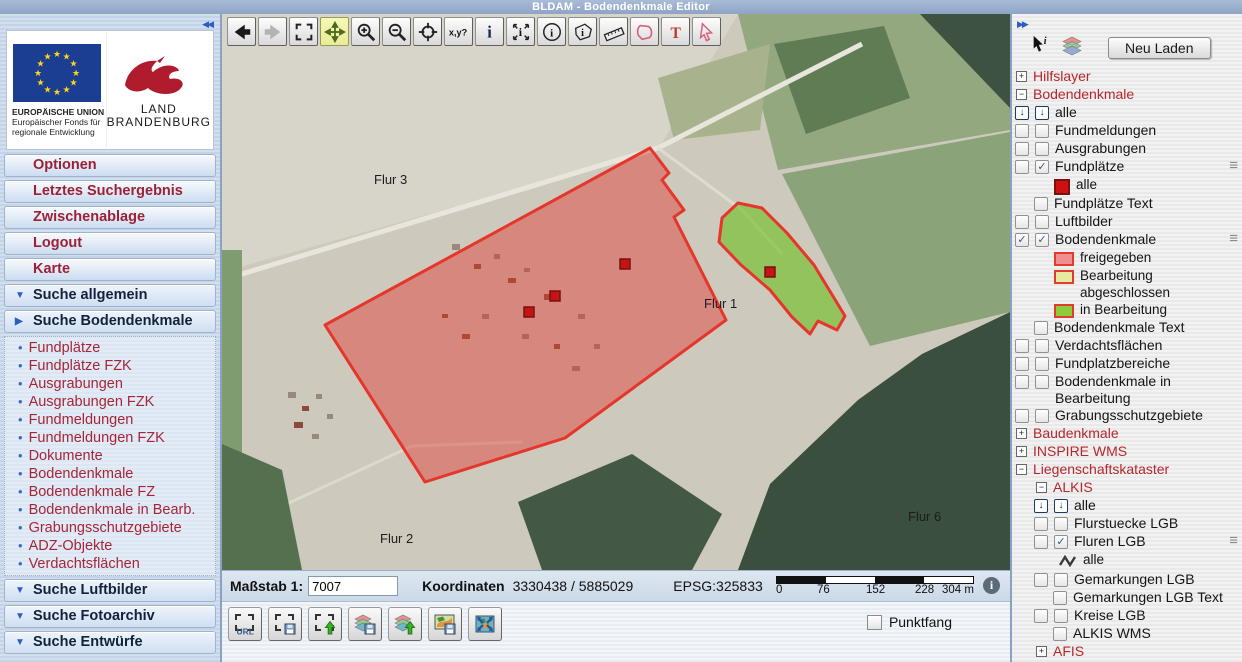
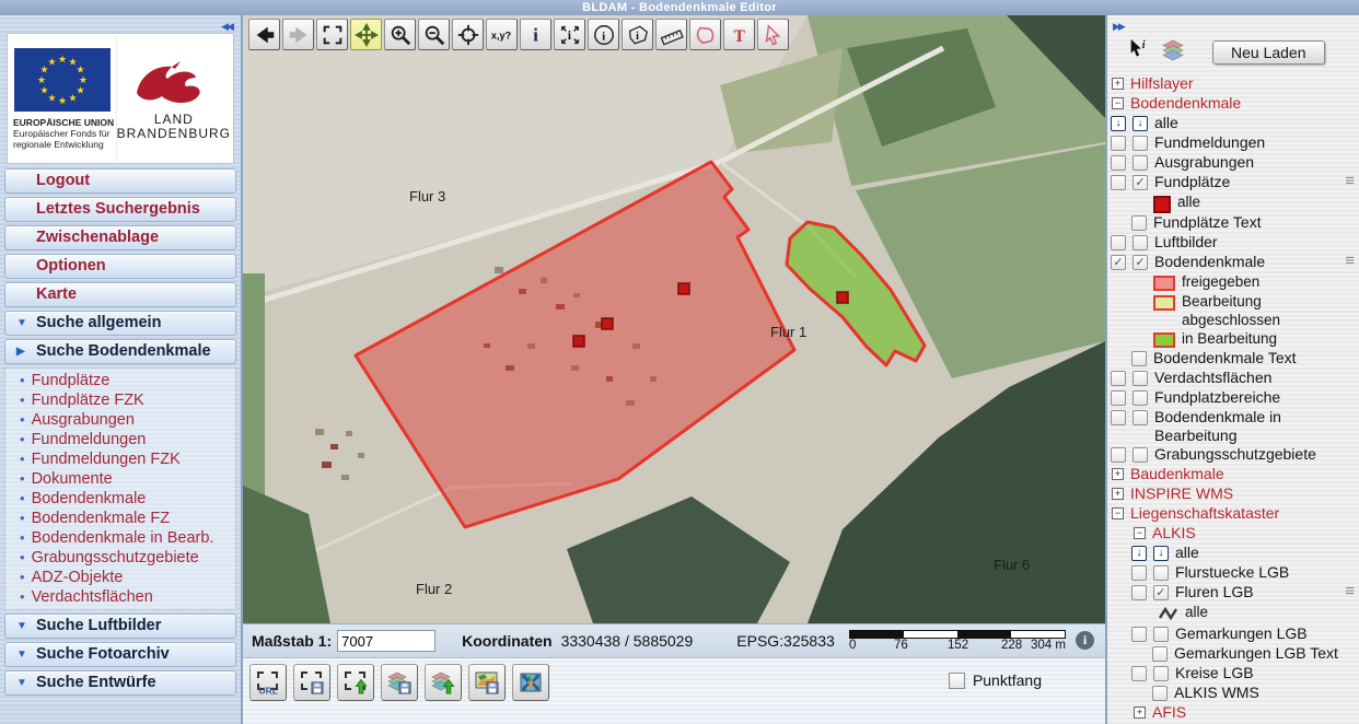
  BLDAM - Bodendenkmale Editor
  ◀◀
  ★
  ★
  ★
  ★
  ★
  ★
  ★
  ★
  ★
  ★
  ★
  ★
  EUROPÄISCHE UNION
  Europäischer Fonds für
  regionale Entwicklung
  LAND
  BRANDENBURG
- Optionen
+ Logout
  Letztes Suchergebnis
  Zwischenablage
- Logout
+ Optionen
  Karte
  ▼
  Suche allgemein
  ▶
  Suche Bodendenkmale
  • Fundplätze
  • Fundplätze FZK
  • Ausgrabungen
- • Ausgrabungen FZK
  • Fundmeldungen
  • Fundmeldungen FZK
  • Dokumente
  • Bodendenkmale
  • Bodendenkmale FZ
  • Bodendenkmale in Bearb.
  • Grabungsschutzgebiete
  • ADZ-Objekte
  • Verdachtsflächen
  ▼
  Suche Luftbilder
  ▼
  Suche Fotoarchiv
  ▼
  Suche Entwürfe
  x,y?
  i
  i
  i
  i
  T
  Flur 3
  Flur 1
  Flur 2
  Flur 6
  Maßstab 1:
  7007
  Koordinaten
  3330438 / 5885029
  EPSG:325833
  0
  76
  152
  228
  304 m
  i
  URL
  Punktfang
  ▶▶
  i
  Neu Laden
  +
  Hilfslayer
  −
  Bodendenkmale
  ↓
  ↓
  alle
  Fundmeldungen
  Ausgrabungen
  ✓
  Fundplätze
  ≡
  alle
  Fundplätze Text
  Luftbilder
  ✓
  ✓
  Bodendenkmale
  ≡
  freigegeben
  Bearbeitung abgeschlossen
  in Bearbeitung
  Bodendenkmale Text
  Verdachtsflächen
  Fundplatzbereiche
  Bodendenkmale in Bearbeitung
  Grabungsschutzgebiete
  +
  Baudenkmale
  +
  INSPIRE WMS
  −
  Liegenschaftskataster
  −
  ALKIS
  ↓
  ↓
  alle
  Flurstuecke LGB
  ✓
  Fluren LGB
  ≡
  alle
  Gemarkungen LGB
  Gemarkungen LGB Text
  Kreise LGB
  ALKIS WMS
  +
  AFIS
